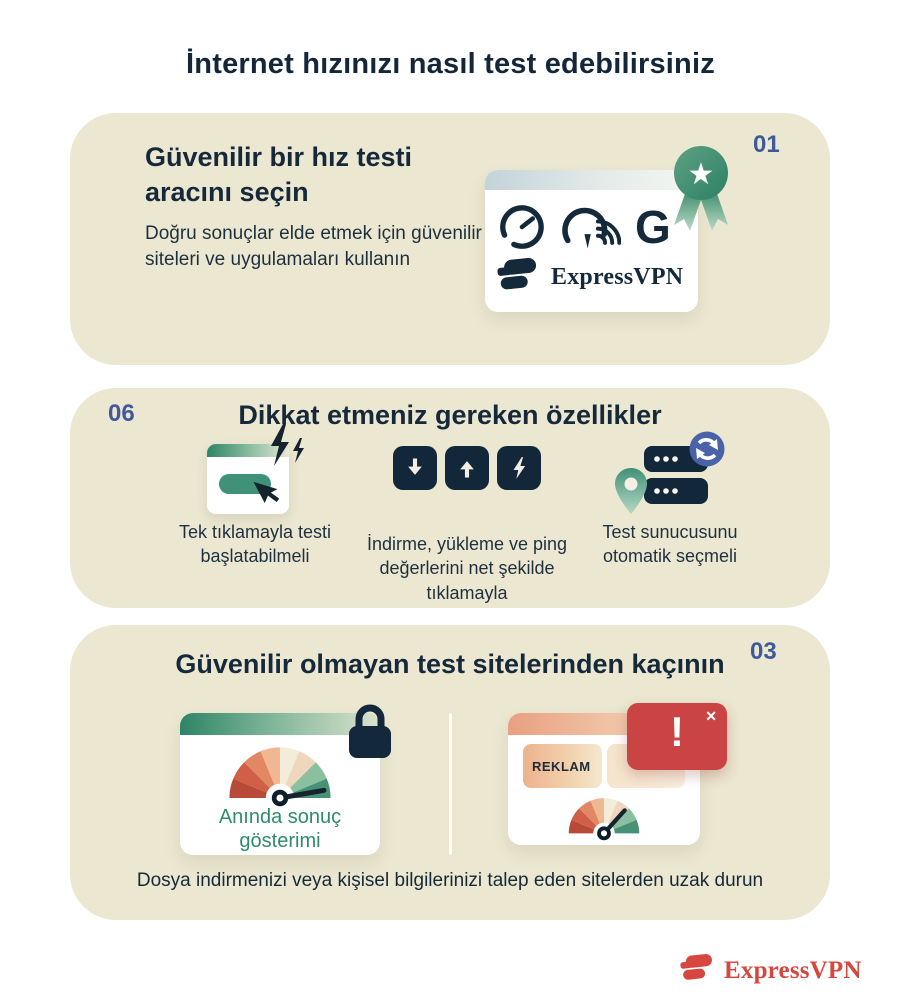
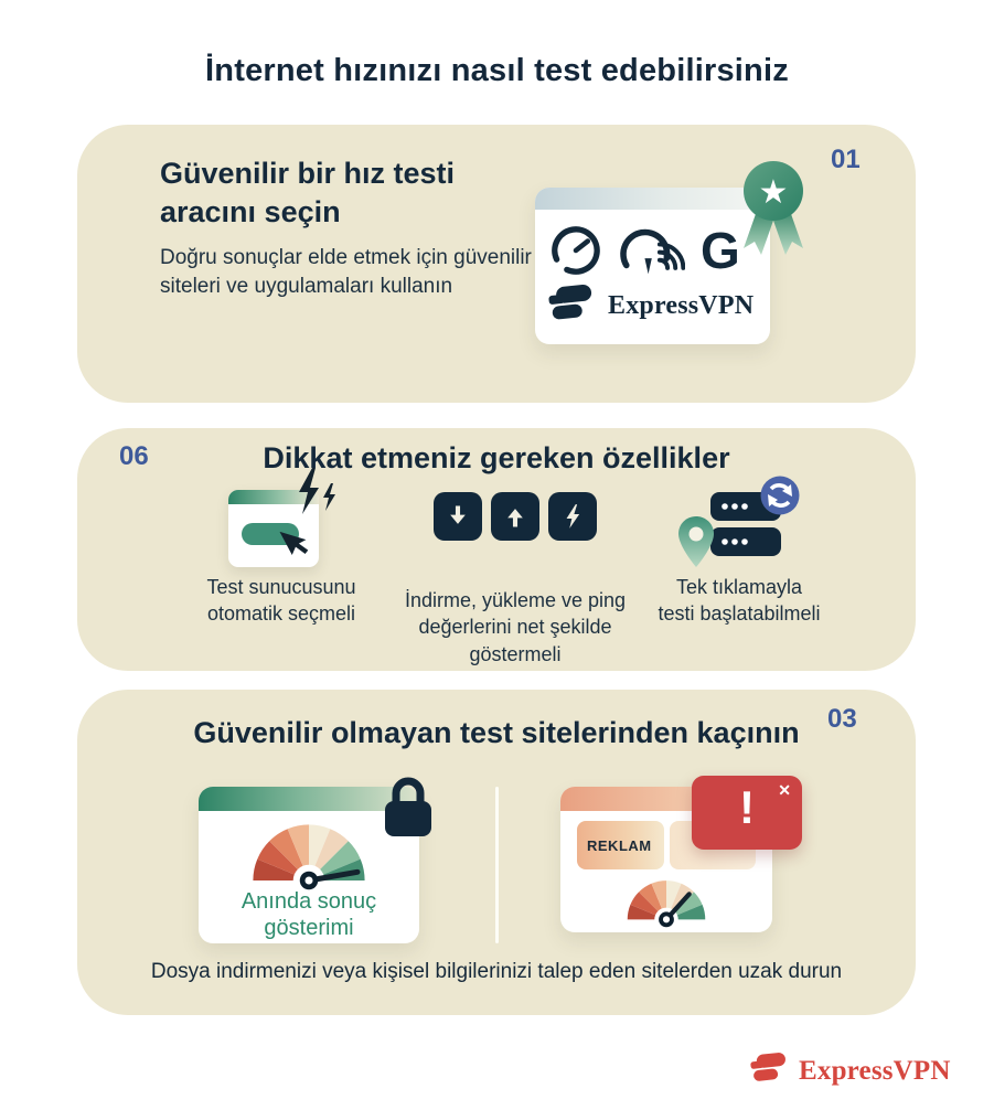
  İnternet hızınızı nasıl test edebilirsiniz
  01
  Güvenilir bir hız testi aracını seçin
  Doğru sonuçlar elde etmek için güvenilir siteleri ve uygulamaları kullanın
  G
  ExpressVPN
  ★
  06
  Dikkat etmeniz gereken özellikler
- Tek tıklamayla testi başlatabilmeli
+ Test sunucusunu otomatik seçmeli
- İndirme, yükleme ve ping değerlerini net şekilde tıklamayla
+ İndirme, yükleme ve ping değerlerini net şekilde göstermeli
- Test sunucusunu otomatik seçmeli
+ Tek tıklamayla testi başlatabilmeli
  03
  Güvenilir olmayan test sitelerinden kaçının
  Anında sonuç gösterimi
  REKLAM
  !
  ✕
  Dosya indirmenizi veya kişisel bilgilerinizi talep eden sitelerden uzak durun
  ExpressVPN
